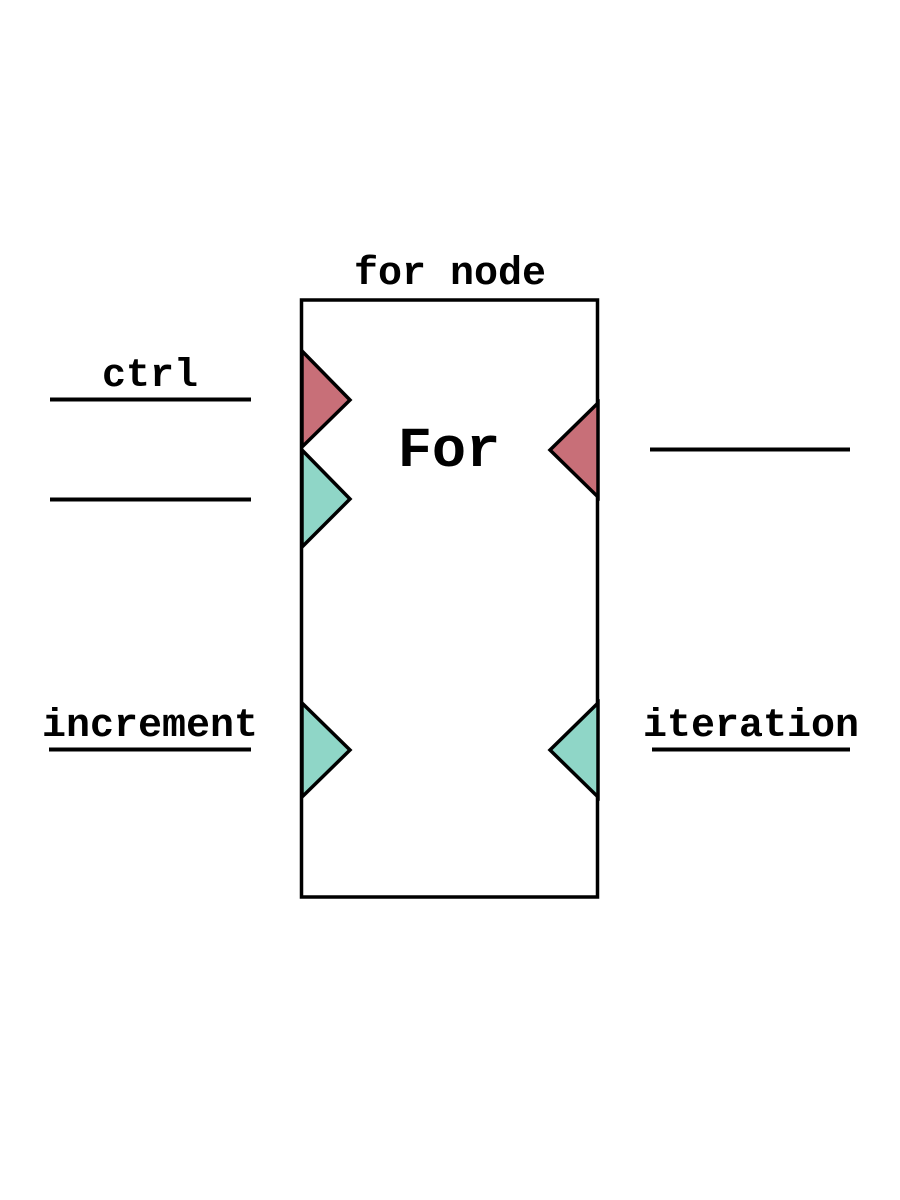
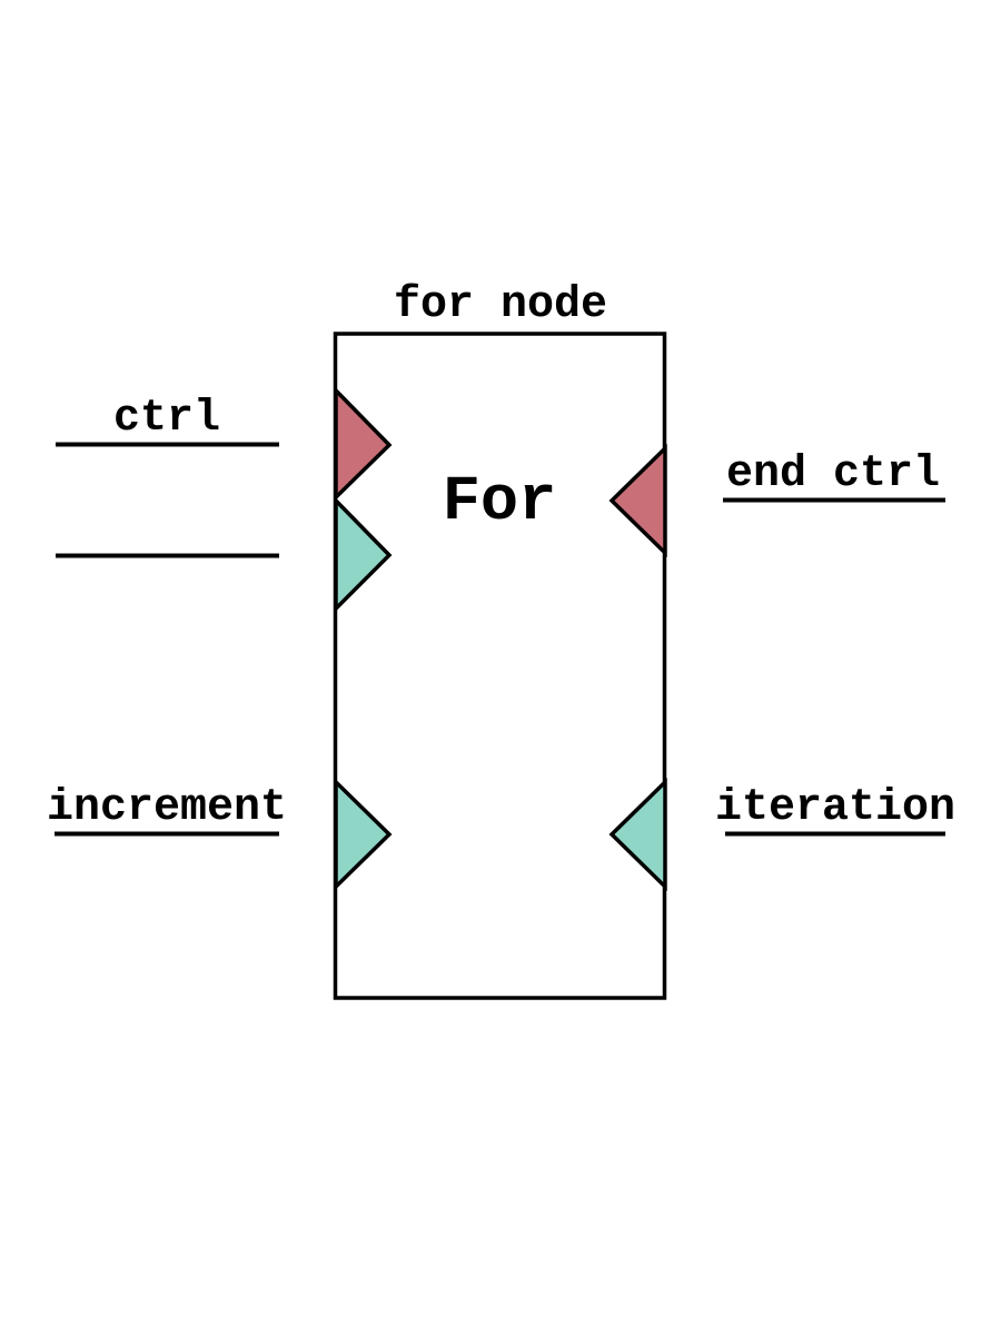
  for node
  For
  ctrl
  increment
+ end ctrl
  iteration
